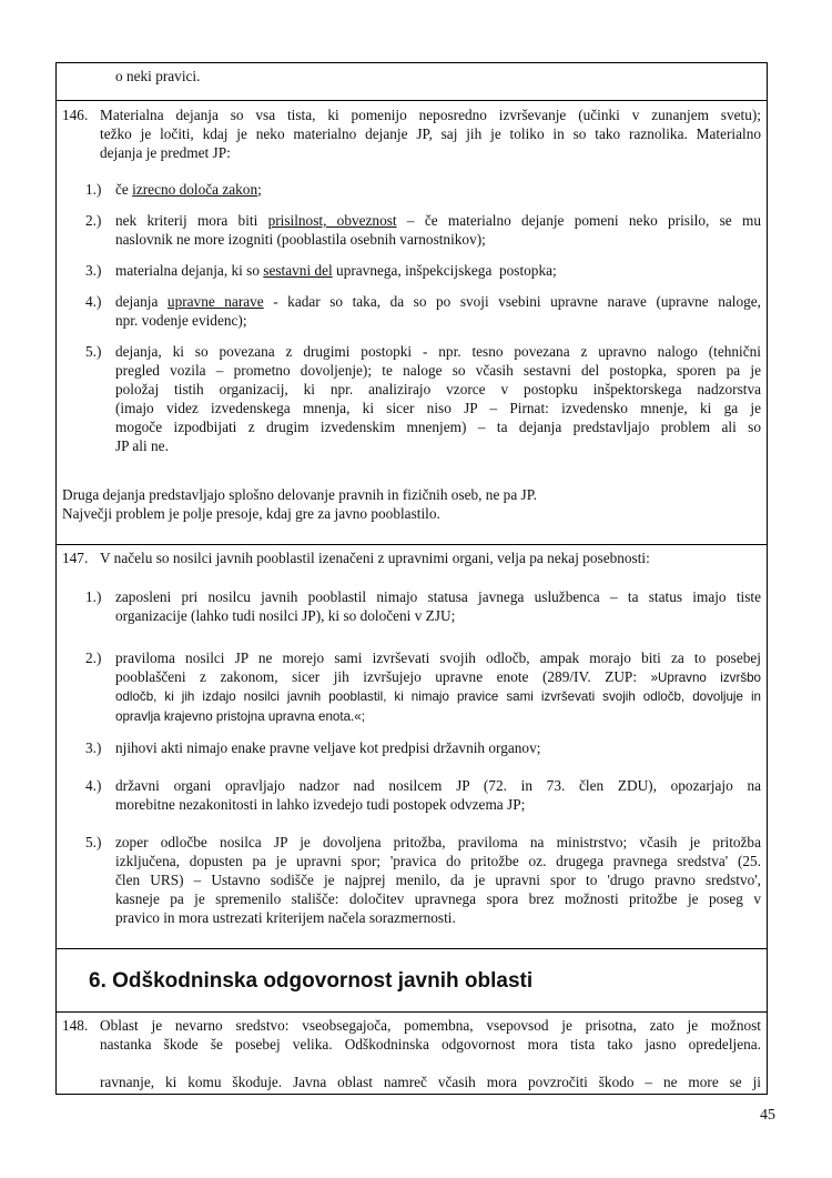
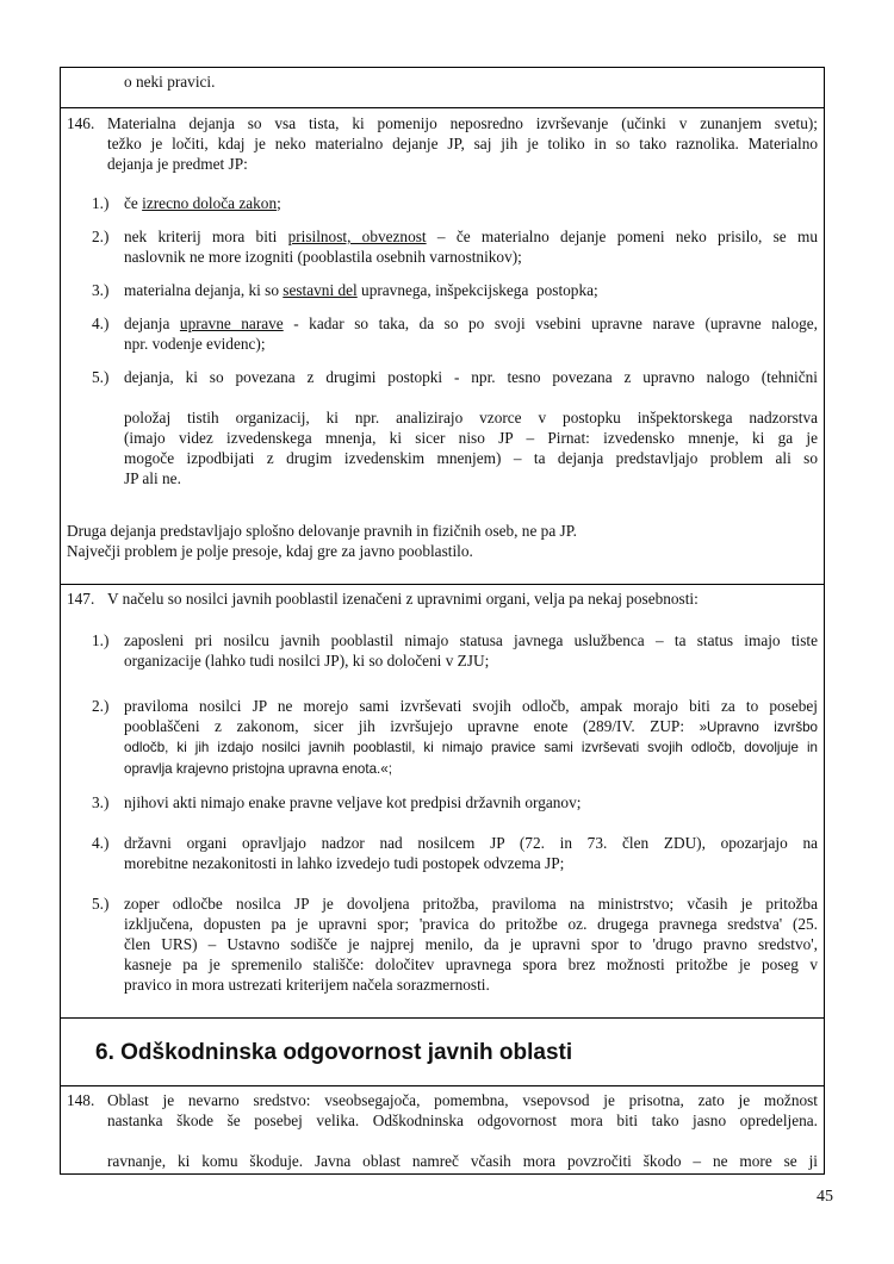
  o neki pravici.
  146.
  Materialna dejanja so vsa tista, ki pomenijo neposredno izvrševanje (učinki v zunanjem svetu);
  težko je ločiti, kdaj je neko materialno dejanje JP, saj jih je toliko in so tako raznolika. Materialno
  dejanja je predmet JP:
  1.)
  če izrecno določa zakon;
  2.)
  nek kriterij mora biti prisilnost, obveznost – če materialno dejanje pomeni neko prisilo, se mu
  naslovnik ne more izogniti (pooblastila osebnih varnostnikov);
  3.)
  materialna dejanja, ki so sestavni del upravnega, inšpekcijskega postopka;
  4.)
  dejanja upravne narave - kadar so taka, da so po svoji vsebini upravne narave (upravne naloge,
  npr. vodenje evidenc);
  5.)
  dejanja, ki so povezana z drugimi postopki - npr. tesno povezana z upravno nalogo (tehnični
- pregled vozila – prometno dovoljenje); te naloge so včasih sestavni del postopka, sporen pa je
  položaj tistih organizacij, ki npr. analizirajo vzorce v postopku inšpektorskega nadzorstva
  (imajo videz izvedenskega mnenja, ki sicer niso JP – Pirnat: izvedensko mnenje, ki ga je
  mogoče izpodbijati z drugim izvedenskim mnenjem) – ta dejanja predstavljajo problem ali so
  JP ali ne.
  Druga dejanja predstavljajo splošno delovanje pravnih in fizičnih oseb, ne pa JP.
  Največji problem je polje presoje, kdaj gre za javno pooblastilo.
  147.
  V načelu so nosilci javnih pooblastil izenačeni z upravnimi organi, velja pa nekaj posebnosti:
  1.)
  zaposleni pri nosilcu javnih pooblastil nimajo statusa javnega uslužbenca – ta status imajo tiste
  organizacije (lahko tudi nosilci JP), ki so določeni v ZJU;
  2.)
  praviloma nosilci JP ne morejo sami izvrševati svojih odločb, ampak morajo biti za to posebej
  pooblaščeni z zakonom, sicer jih izvršujejo upravne enote (289/IV. ZUP: »Upravno izvršbo
  odločb, ki jih izdajo nosilci javnih pooblastil, ki nimajo pravice sami izvrševati svojih odločb, dovoljuje in
  opravlja krajevno pristojna upravna enota.«;
  3.)
  njihovi akti nimajo enake pravne veljave kot predpisi državnih organov;
  4.)
  državni organi opravljajo nadzor nad nosilcem JP (72. in 73. člen ZDU), opozarjajo na
  morebitne nezakonitosti in lahko izvedejo tudi postopek odvzema JP;
  5.)
  zoper odločbe nosilca JP je dovoljena pritožba, praviloma na ministrstvo; včasih je pritožba
  izključena, dopusten pa je upravni spor; 'pravica do pritožbe oz. drugega pravnega sredstva' (25.
  člen URS) – Ustavno sodišče je najprej menilo, da je upravni spor to 'drugo pravno sredstvo',
  kasneje pa je spremenilo stališče: določitev upravnega spora brez možnosti pritožbe je poseg v
  pravico in mora ustrezati kriterijem načela sorazmernosti.
  6. Odškodninska odgovornost javnih oblasti
  148.
  Oblast je nevarno sredstvo: vseobsegajoča, pomembna, vsepovsod je prisotna, zato je možnost
- nastanka škode še posebej velika. Odškodninska odgovornost mora tista tako jasno opredeljena.
+ nastanka škode še posebej velika. Odškodninska odgovornost mora biti tako jasno opredeljena.
  ravnanje, ki komu škoduje. Javna oblast namreč včasih mora povzročiti škodo – ne more se ji
  45
